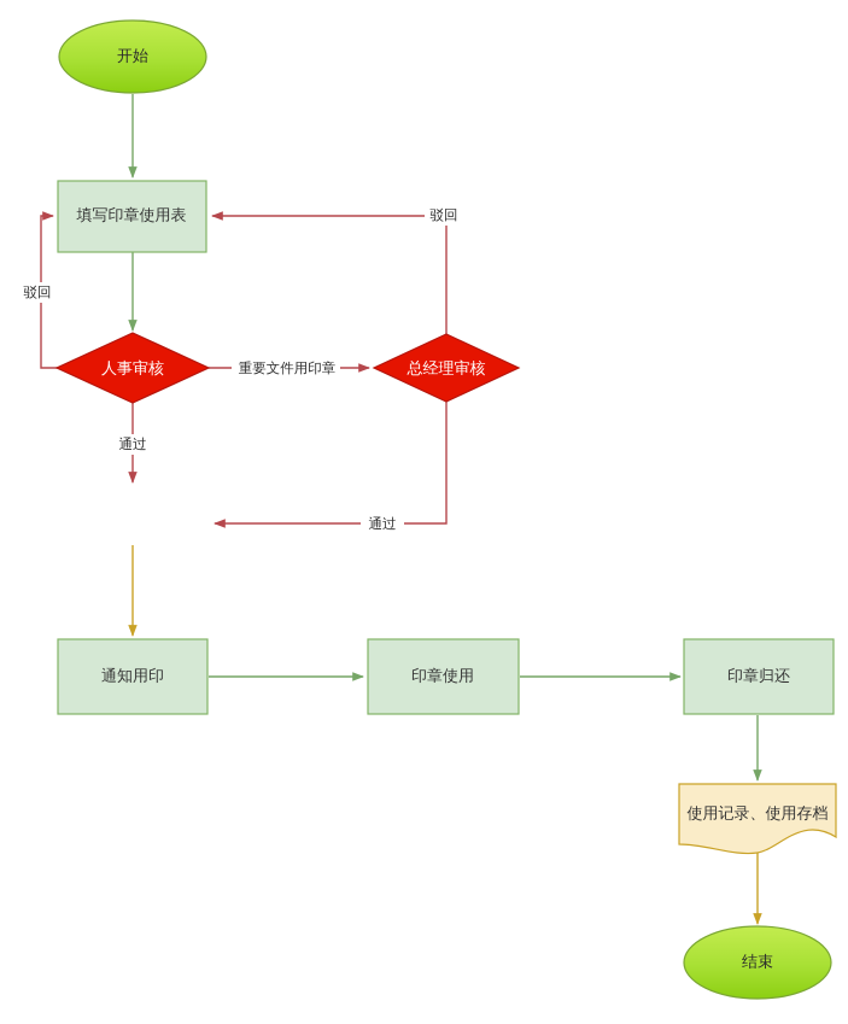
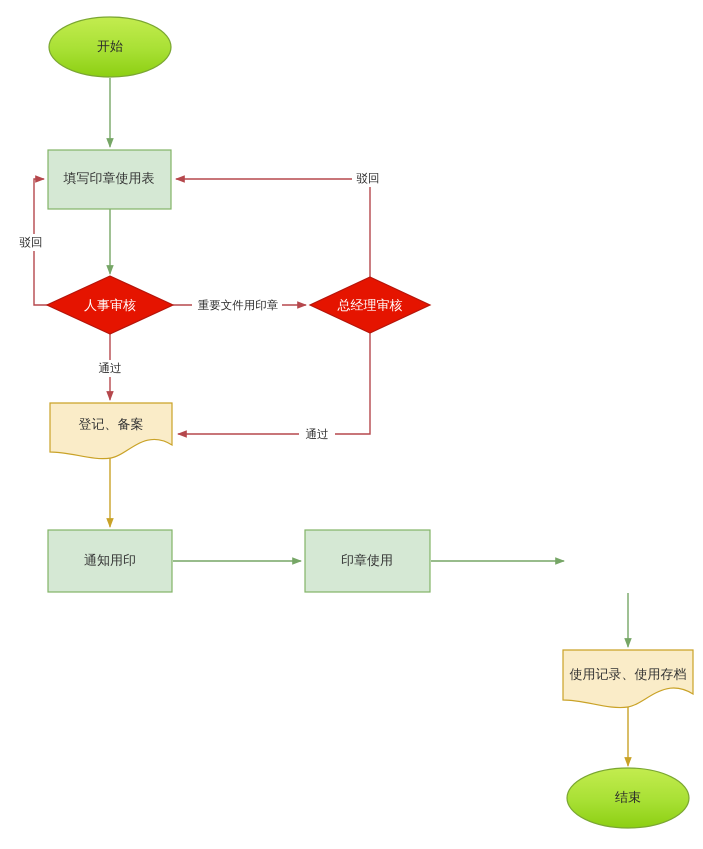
  驳回
  重要文件用印章
  驳回
  通过
  通过
  开始
  填写印章使用表
  人事审核
  总经理审核
+ 登记、备案
  通知用印
  印章使用
- 印章归还
  使用记录、使用存档
  结束
